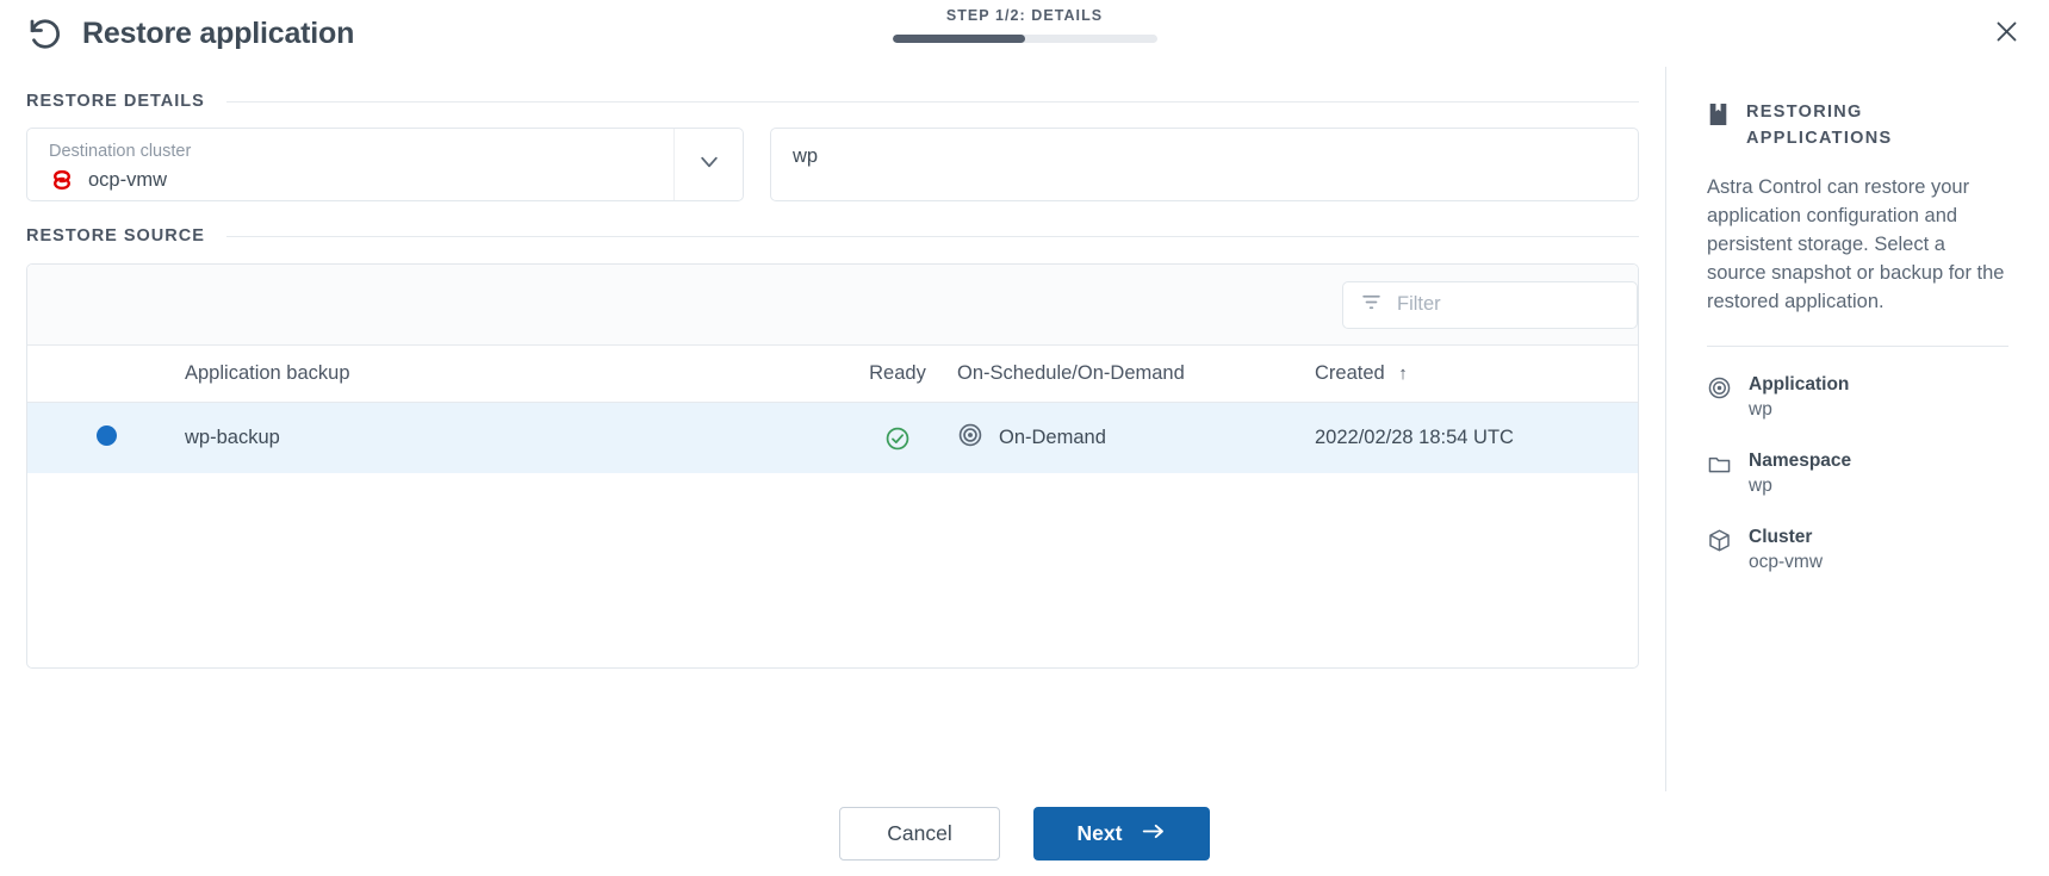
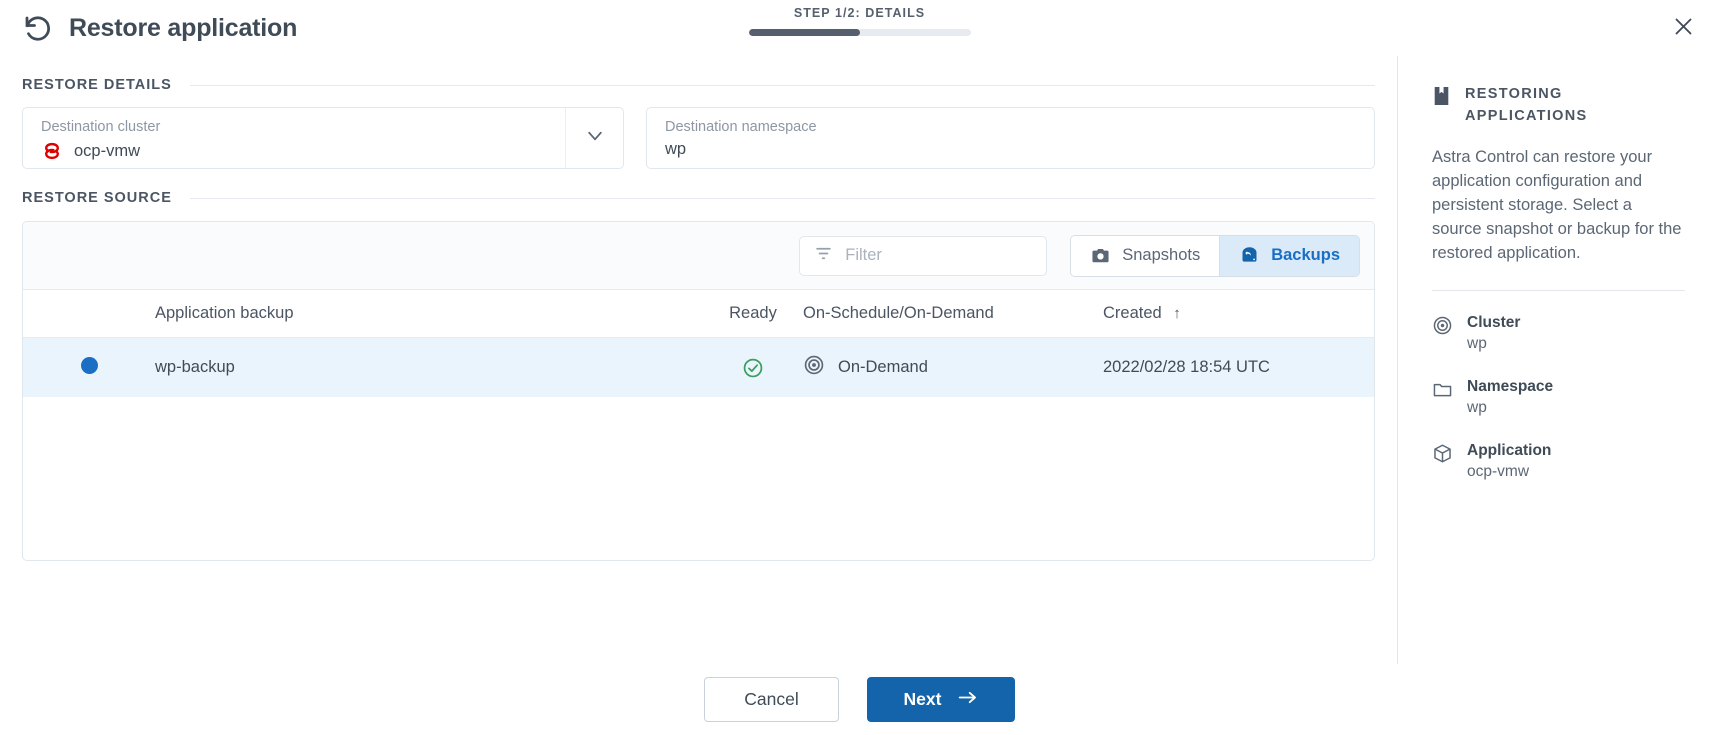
  Restore application
  STEP 1/2: DETAILS
  RESTORE DETAILS
  Destination cluster
  ocp-vmw
+ Destination namespace
  wp
  RESTORE SOURCE
  Filter
+ Snapshots
+ Backups
  	Application backup	Ready	On-Schedule/On-Demand	Created ↑
  	wp-backup		On-Demand	2022/02/28 18:54 UTC
  RESTORING APPLICATIONS
  Astra Control can restore your application configuration and persistent storage. Select a source snapshot or backup for the restored application.
- Application
+ Cluster
  wp
  Namespace
  wp
- Cluster
+ Application
  ocp-vmw
  Cancel
  Next
